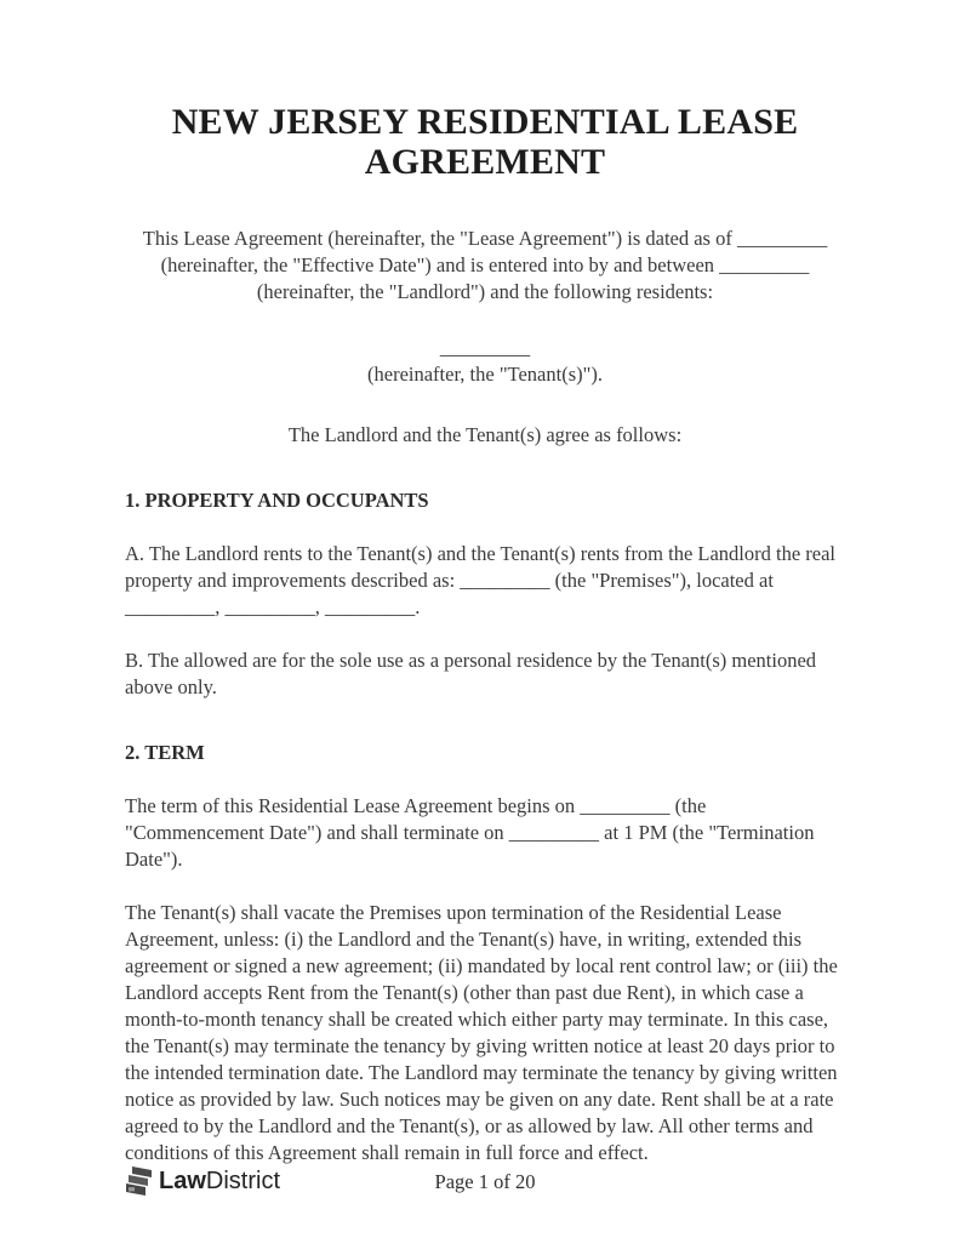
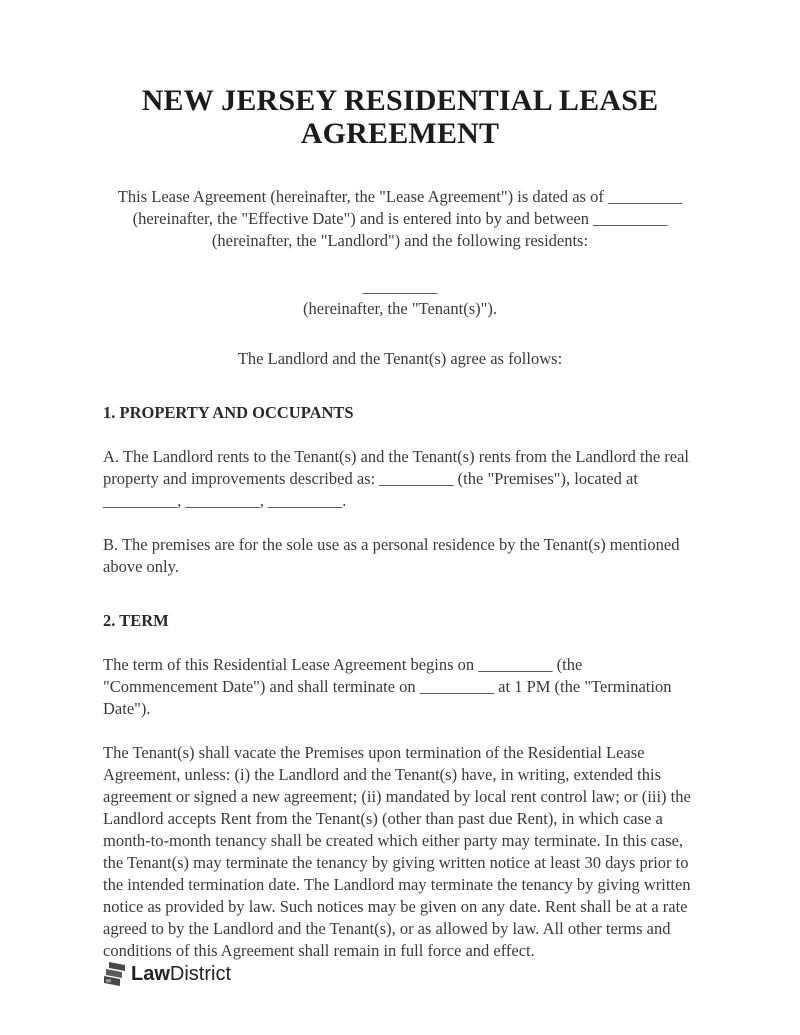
  NEW JERSEY RESIDENTIAL LEASE AGREEMENT
  This Lease Agreement (hereinafter, the "Lease Agreement") is dated as of _________ (hereinafter, the "Effective Date") and is entered into by and between _________ (hereinafter, the "Landlord") and the following residents:
  _________
  (hereinafter, the "Tenant(s)").
  The Landlord and the Tenant(s) agree as follows:
  1. PROPERTY AND OCCUPANTS
  A. The Landlord rents to the Tenant(s) and the Tenant(s) rents from the Landlord the real property and improvements described as: _________ (the "Premises"), located at _________, _________, _________.
- B. The allowed are for the sole use as a personal residence by the Tenant(s) mentioned above only.
+ B. The premises are for the sole use as a personal residence by the Tenant(s) mentioned above only.
  2. TERM
  The term of this Residential Lease Agreement begins on _________ (the "Commencement Date") and shall terminate on _________ at 1 PM (the "Termination Date").
- The Tenant(s) shall vacate the Premises upon termination of the Residential Lease Agreement, unless: (i) the Landlord and the Tenant(s) have, in writing, extended this agreement or signed a new agreement; (ii) mandated by local rent control law; or (iii) the Landlord accepts Rent from the Tenant(s) (other than past due Rent), in which case a month-to-month tenancy shall be created which either party may terminate. In this case, the Tenant(s) may terminate the tenancy by giving written notice at least 20 days prior to the intended termination date. The Landlord may terminate the tenancy by giving written notice as provided by law. Such notices may be given on any date. Rent shall be at a rate agreed to by the Landlord and the Tenant(s), or as allowed by law. All other terms and conditions of this Agreement shall remain in full force and effect.
+ The Tenant(s) shall vacate the Premises upon termination of the Residential Lease Agreement, unless: (i) the Landlord and the Tenant(s) have, in writing, extended this agreement or signed a new agreement; (ii) mandated by local rent control law; or (iii) the Landlord accepts Rent from the Tenant(s) (other than past due Rent), in which case a month-to-month tenancy shall be created which either party may terminate. In this case, the Tenant(s) may terminate the tenancy by giving written notice at least 30 days prior to the intended termination date. The Landlord may terminate the tenancy by giving written notice as provided by law. Such notices may be given on any date. Rent shall be at a rate agreed to by the Landlord and the Tenant(s), or as allowed by law. All other terms and conditions of this Agreement shall remain in full force and effect.
  LawDistrict
- Page 1 of 20
